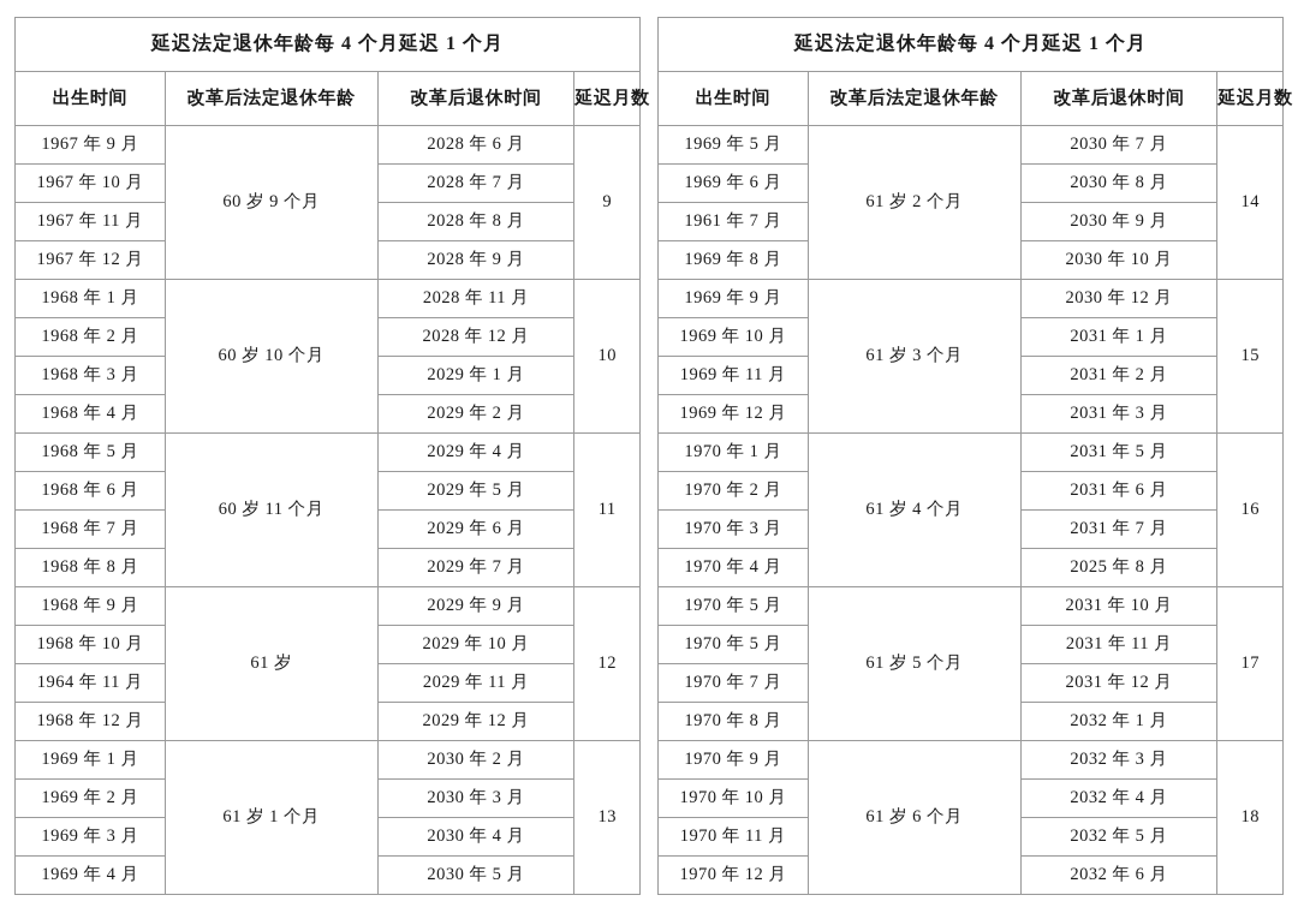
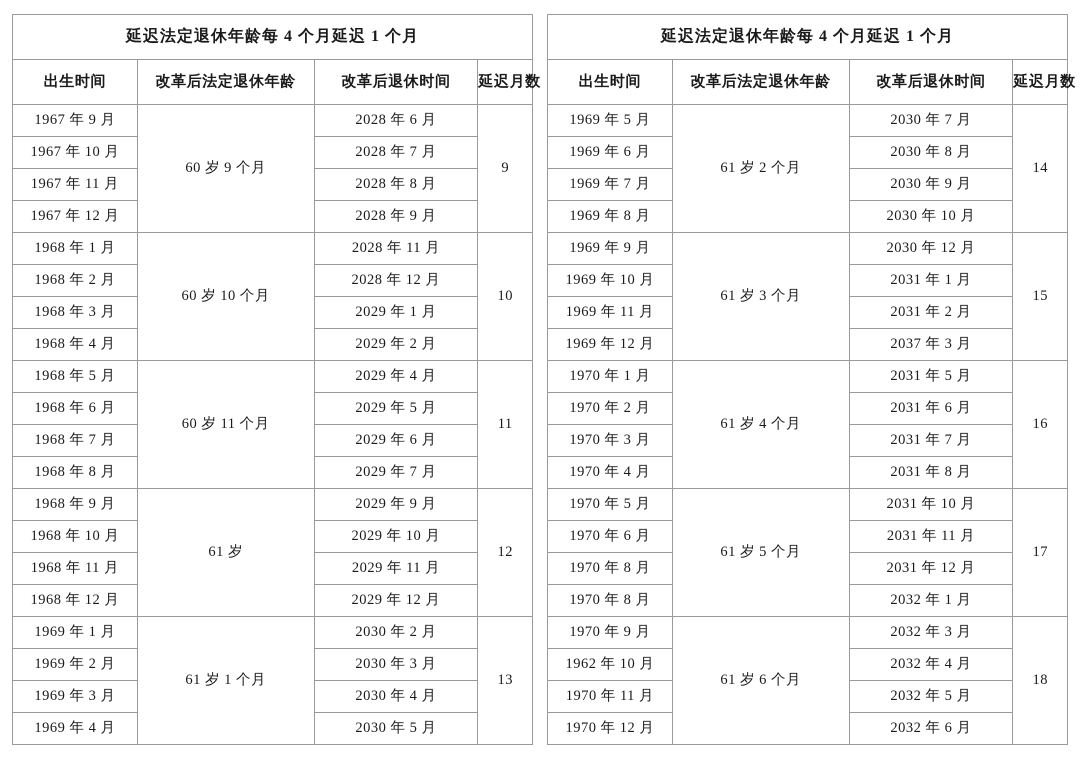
  延迟法定退休年龄每 4 个月延迟 1 个月
  出生时间	改革后法定退休年龄	改革后退休时间	延迟月数
  1967 年 9 月	60 岁 9 个月	2028 年 6 月	9
  1967 年 10 月	2028 年 7 月
  1967 年 11 月	2028 年 8 月
  1967 年 12 月	2028 年 9 月
  1968 年 1 月	60 岁 10 个月	2028 年 11 月	10
  1968 年 2 月	2028 年 12 月
  1968 年 3 月	2029 年 1 月
  1968 年 4 月	2029 年 2 月
  1968 年 5 月	60 岁 11 个月	2029 年 4 月	11
  1968 年 6 月	2029 年 5 月
  1968 年 7 月	2029 年 6 月
  1968 年 8 月	2029 年 7 月
  1968 年 9 月	61 岁	2029 年 9 月	12
  1968 年 10 月	2029 年 10 月
- 1964 年 11 月	2029 年 11 月
+ 1968 年 11 月	2029 年 11 月
  1968 年 12 月	2029 年 12 月
  1969 年 1 月	61 岁 1 个月	2030 年 2 月	13
  1969 年 2 月	2030 年 3 月
  1969 年 3 月	2030 年 4 月
  1969 年 4 月	2030 年 5 月
  延迟法定退休年龄每 4 个月延迟 1 个月
  出生时间	改革后法定退休年龄	改革后退休时间	延迟月数
  1969 年 5 月	61 岁 2 个月	2030 年 7 月	14
  1969 年 6 月	2030 年 8 月
- 1961 年 7 月	2030 年 9 月
+ 1969 年 7 月	2030 年 9 月
  1969 年 8 月	2030 年 10 月
  1969 年 9 月	61 岁 3 个月	2030 年 12 月	15
  1969 年 10 月	2031 年 1 月
  1969 年 11 月	2031 年 2 月
- 1969 年 12 月	2031 年 3 月
+ 1969 年 12 月	2037 年 3 月
  1970 年 1 月	61 岁 4 个月	2031 年 5 月	16
  1970 年 2 月	2031 年 6 月
  1970 年 3 月	2031 年 7 月
- 1970 年 4 月	2025 年 8 月
+ 1970 年 4 月	2031 年 8 月
  1970 年 5 月	61 岁 5 个月	2031 年 10 月	17
- 1970 年 5 月	2031 年 11 月
+ 1970 年 6 月	2031 年 11 月
- 1970 年 7 月	2031 年 12 月
+ 1970 年 8 月	2031 年 12 月
  1970 年 8 月	2032 年 1 月
  1970 年 9 月	61 岁 6 个月	2032 年 3 月	18
- 1970 年 10 月	2032 年 4 月
+ 1962 年 10 月	2032 年 4 月
  1970 年 11 月	2032 年 5 月
  1970 年 12 月	2032 年 6 月
